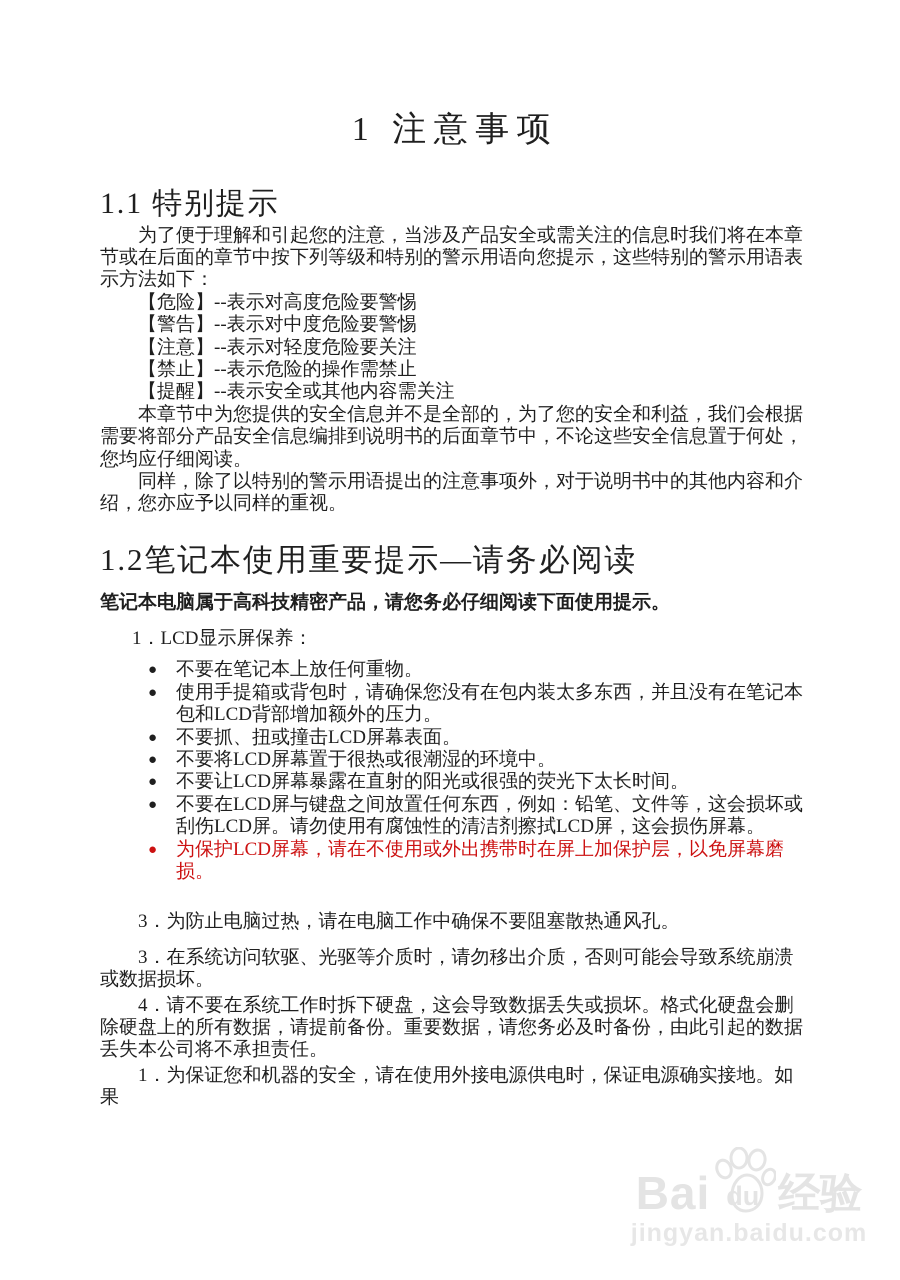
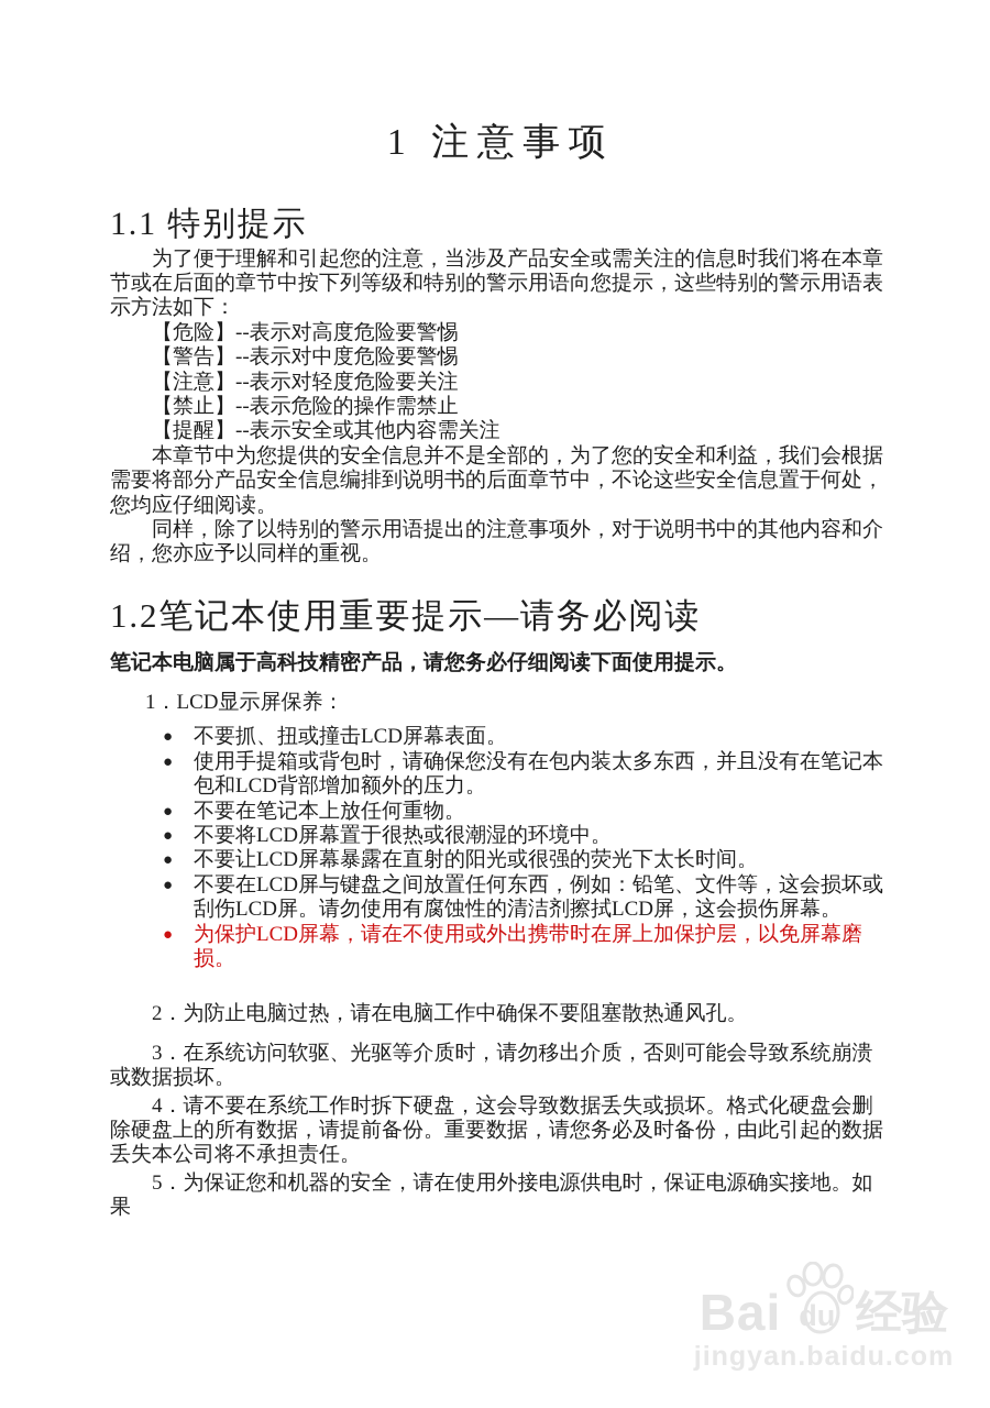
  1 注意事项
  1.1 特别提示
  为了便于理解和引起您的注意，当涉及产品安全或需关注的信息时我们将在本章节或在后面的章节中按下列等级和特别的警示用语向您提示，这些特别的警示用语表示方法如下：
  【危险】--表示对高度危险要警惕
  【警告】--表示对中度危险要警惕
  【注意】--表示对轻度危险要关注
  【禁止】--表示危险的操作需禁止
  【提醒】--表示安全或其他内容需关注
  本章节中为您提供的安全信息并不是全部的，为了您的安全和利益，我们会根据需要将部分产品安全信息编排到说明书的后面章节中，不论这些安全信息置于何处，您均应仔细阅读。
  同样，除了以特别的警示用语提出的注意事项外，对于说明书中的其他内容和介绍，您亦应予以同样的重视。
  1.2笔记本使用重要提示—请务必阅读
  笔记本电脑属于高科技精密产品，请您务必仔细阅读下面使用提示。
  1．LCD显示屏保养：
  ●
- 不要在笔记本上放任何重物。
+ 不要抓、扭或撞击LCD屏幕表面。
  ●
  使用手提箱或背包时，请确保您没有在包内装太多东西，并且没有在笔记本包和LCD背部增加额外的压力。
  ●
- 不要抓、扭或撞击LCD屏幕表面。
+ 不要在笔记本上放任何重物。
  ●
  不要将LCD屏幕置于很热或很潮湿的环境中。
  ●
  不要让LCD屏幕暴露在直射的阳光或很强的荧光下太长时间。
  ●
  不要在LCD屏与键盘之间放置任何东西，例如：铅笔、文件等，这会损坏或刮伤LCD屏。请勿使用有腐蚀性的清洁剂擦拭LCD屏，这会损伤屏幕。
  ●
  为保护LCD屏幕，请在不使用或外出携带时在屏上加保护层，以免屏幕磨损。
- 3．为防止电脑过热，请在电脑工作中确保不要阻塞散热通风孔。
+ 2．为防止电脑过热，请在电脑工作中确保不要阻塞散热通风孔。
  3．在系统访问软驱、光驱等介质时，请勿移出介质，否则可能会导致系统崩溃或数据损坏。
  4．请不要在系统工作时拆下硬盘，这会导致数据丢失或损坏。格式化硬盘会删除硬盘上的所有数据，请提前备份。重要数据，请您务必及时备份，由此引起的数据丢失本公司将不承担责任。
- 1．为保证您和机器的安全，请在使用外接电源供电时，保证电源确实接地。如果
+ 5．为保证您和机器的安全，请在使用外接电源供电时，保证电源确实接地。如果
  Bai
  du
  经验
  jingyan.baidu.com
